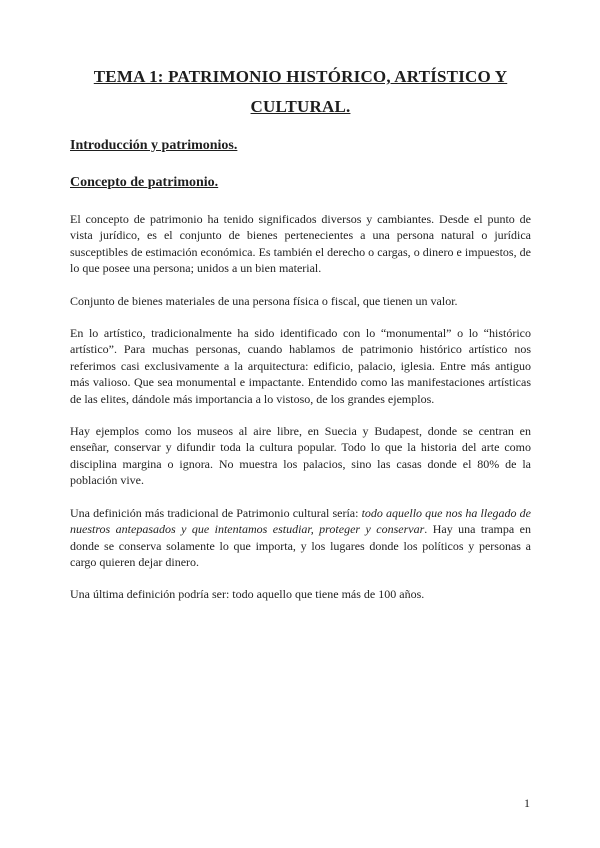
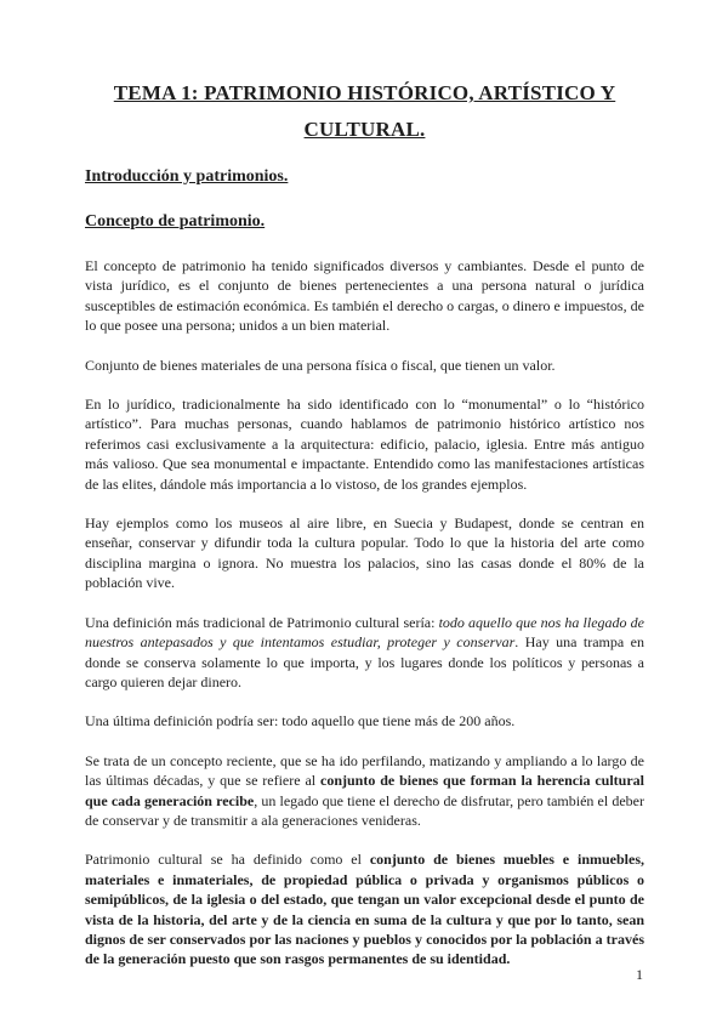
  TEMA 1: PATRIMONIO HISTÓRICO, ARTÍSTICO Y CULTURAL.
  Introducción y patrimonios.
  Concepto de patrimonio.
  El concepto de patrimonio ha tenido significados diversos y cambiantes. Desde el punto de vista jurídico, es el conjunto de bienes pertenecientes a una persona natural o jurídica susceptibles de estimación económica. Es también el derecho o cargas, o dinero e impuestos, de lo que posee una persona; unidos a un bien material.
  Conjunto de bienes materiales de una persona física o fiscal, que tienen un valor.
- En lo artístico, tradicionalmente ha sido identificado con lo “monumental” o lo “histórico artístico”. Para muchas personas, cuando hablamos de patrimonio histórico artístico nos referimos casi exclusivamente a la arquitectura: edificio, palacio, iglesia. Entre más antiguo más valioso. Que sea monumental e impactante. Entendido como las manifestaciones artísticas de las elites, dándole más importancia a lo vistoso, de los grandes ejemplos.
+ En lo jurídico, tradicionalmente ha sido identificado con lo “monumental” o lo “histórico artístico”. Para muchas personas, cuando hablamos de patrimonio histórico artístico nos referimos casi exclusivamente a la arquitectura: edificio, palacio, iglesia. Entre más antiguo más valioso. Que sea monumental e impactante. Entendido como las manifestaciones artísticas de las elites, dándole más importancia a lo vistoso, de los grandes ejemplos.
  Hay ejemplos como los museos al aire libre, en Suecia y Budapest, donde se centran en enseñar, conservar y difundir toda la cultura popular. Todo lo que la historia del arte como disciplina margina o ignora. No muestra los palacios, sino las casas donde el 80% de la población vive.
  Una definición más tradicional de Patrimonio cultural sería: todo aquello que nos ha llegado de nuestros antepasados y que intentamos estudiar, proteger y conservar. Hay una trampa en donde se conserva solamente lo que importa, y los lugares donde los políticos y personas a cargo quieren dejar dinero.
- Una última definición podría ser: todo aquello que tiene más de 100 años.
+ Una última definición podría ser: todo aquello que tiene más de 200 años.
+ Se trata de un concepto reciente, que se ha ido perfilando, matizando y ampliando a lo largo de las últimas décadas, y que se refiere al conjunto de bienes que forman la herencia cultural que cada generación recibe, un legado que tiene el derecho de disfrutar, pero también el deber de conservar y de transmitir a ala generaciones venideras.
+ Patrimonio cultural se ha definido como el conjunto de bienes muebles e inmuebles, materiales e inmateriales, de propiedad pública o privada y organismos públicos o semipúblicos, de la iglesia o del estado, que tengan un valor excepcional desde el punto de vista de la historia, del arte y de la ciencia en suma de la cultura y que por lo tanto, sean dignos de ser conservados por las naciones y pueblos y conocidos por la población a través de la generación puesto que son rasgos permanentes de su identidad.
  1
